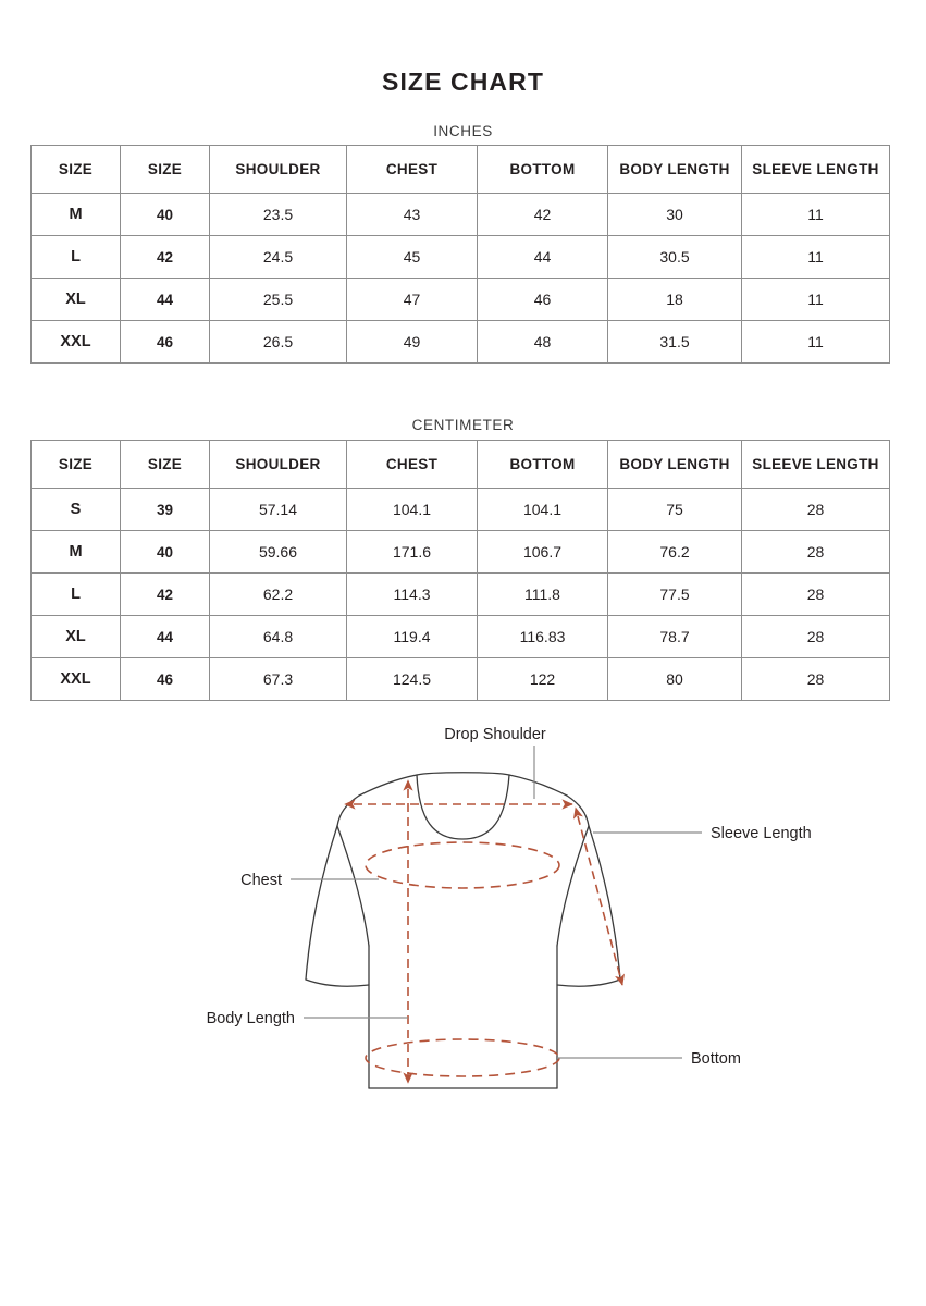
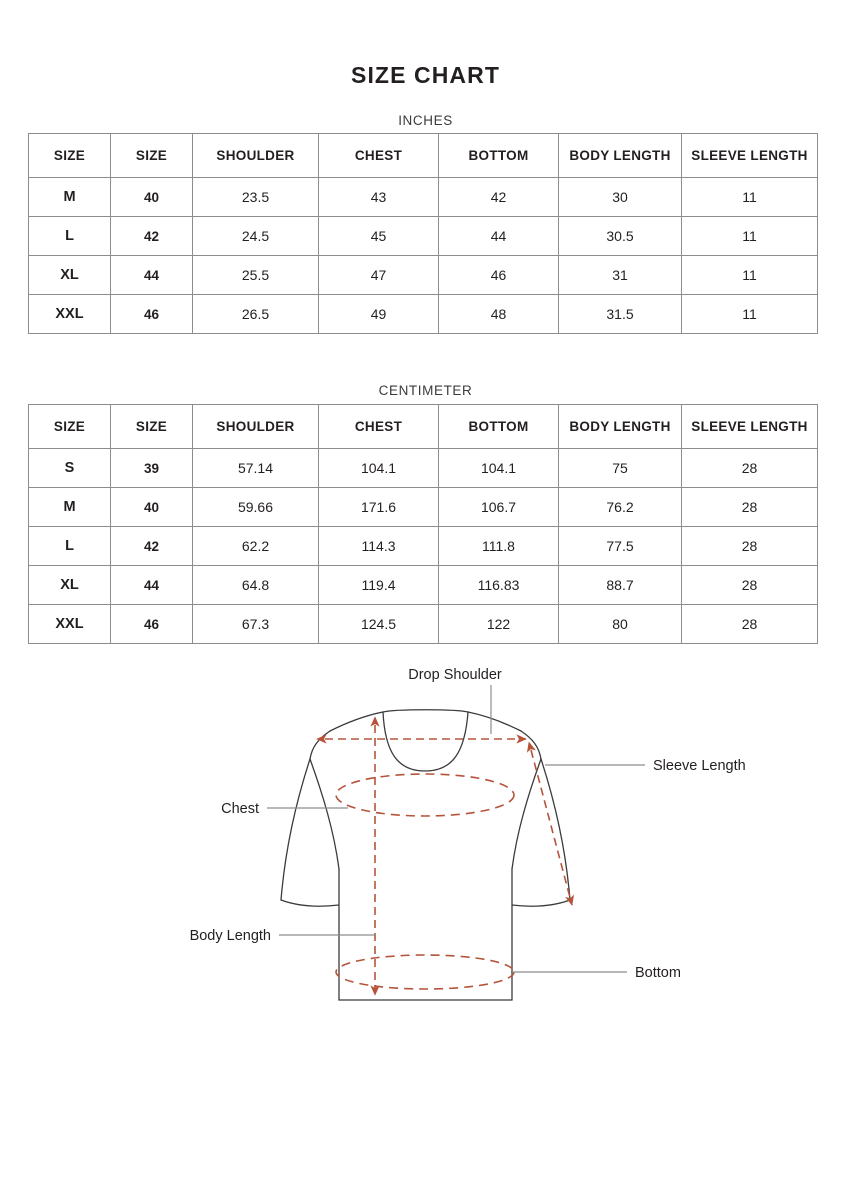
  SIZE CHART
  INCHES
  SIZE	SIZE	SHOULDER	CHEST	BOTTOM	BODY LENGTH	SLEEVE LENGTH
  M	40	23.5	43	42	30	11
  L	42	24.5	45	44	30.5	11
- XL	44	25.5	47	46	18	11
+ XL	44	25.5	47	46	31	11
  XXL	46	26.5	49	48	31.5	11
  CENTIMETER
  SIZE	SIZE	SHOULDER	CHEST	BOTTOM	BODY LENGTH	SLEEVE LENGTH
  S	39	57.14	104.1	104.1	75	28
  M	40	59.66	171.6	106.7	76.2	28
  L	42	62.2	114.3	111.8	77.5	28
- XL	44	64.8	119.4	116.83	78.7	28
+ XL	44	64.8	119.4	116.83	88.7	28
  XXL	46	67.3	124.5	122	80	28
  Drop Shoulder
  Sleeve Length
  Chest
  Body Length
  Bottom
